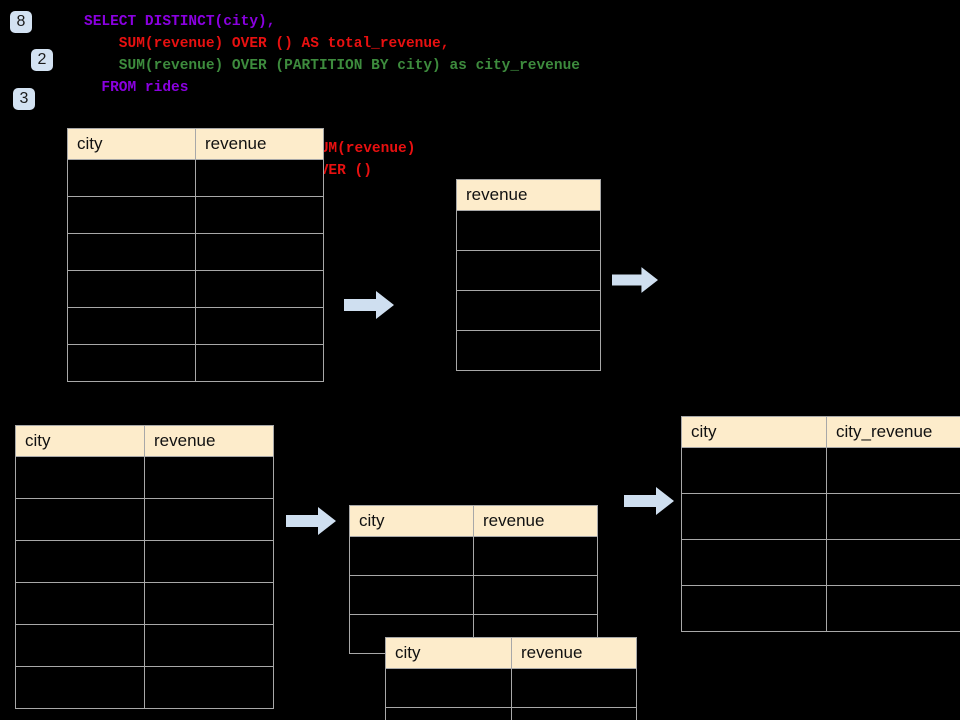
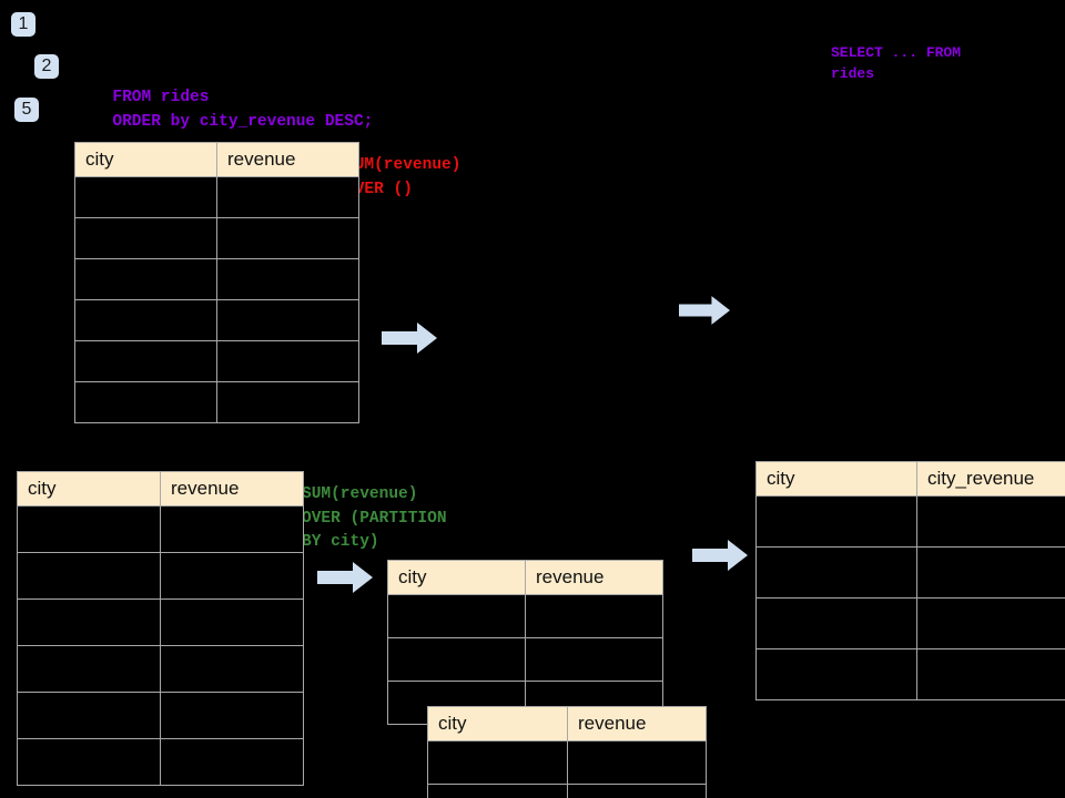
- 8
+ 1
  2
- 3
+ 5
- SELECT DISTINCT(city),
- SUM(revenue) OVER () AS total_revenue,
- SUM(revenue) OVER (PARTITION BY city) as city_revenue
  FROM rides
+ ORDER by city_revenue DESC;
+ SELECT ... FROM
+ rides
  UM(revenue)
  VER ()
+ SUM(revenue)
+ OVER (PARTITION
+ BY city)
  city	revenue
- revenue
  city	revenue
  city	revenue
  city	revenue
  city	city_revenue
